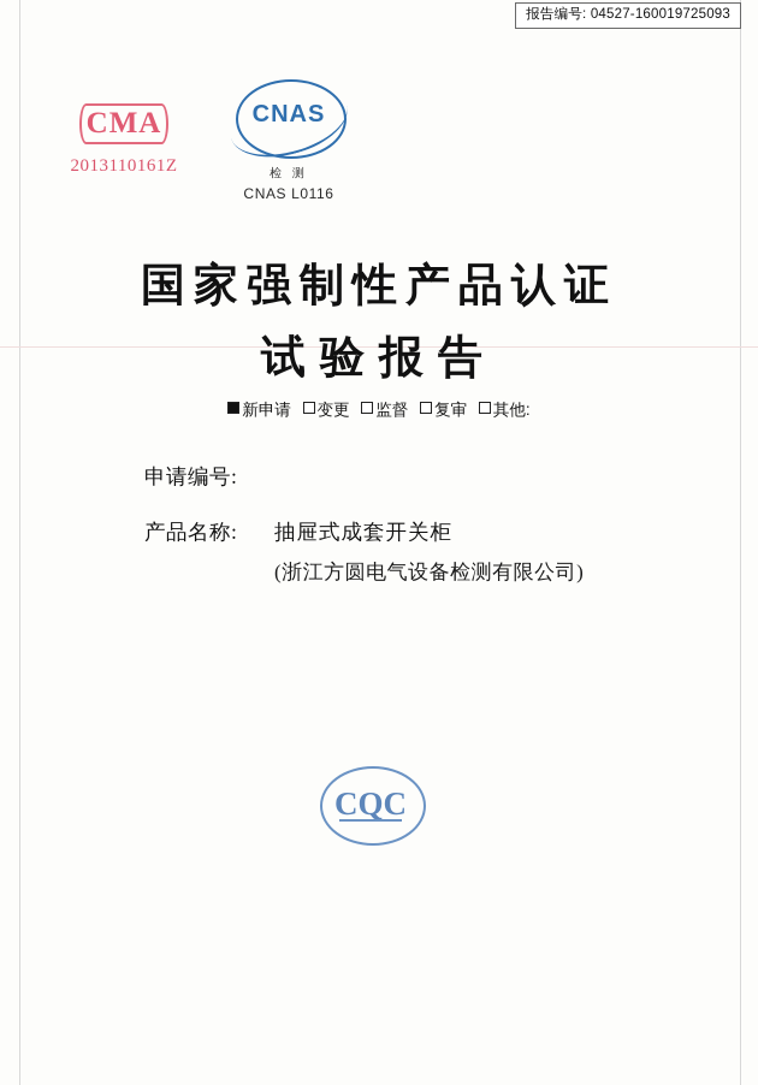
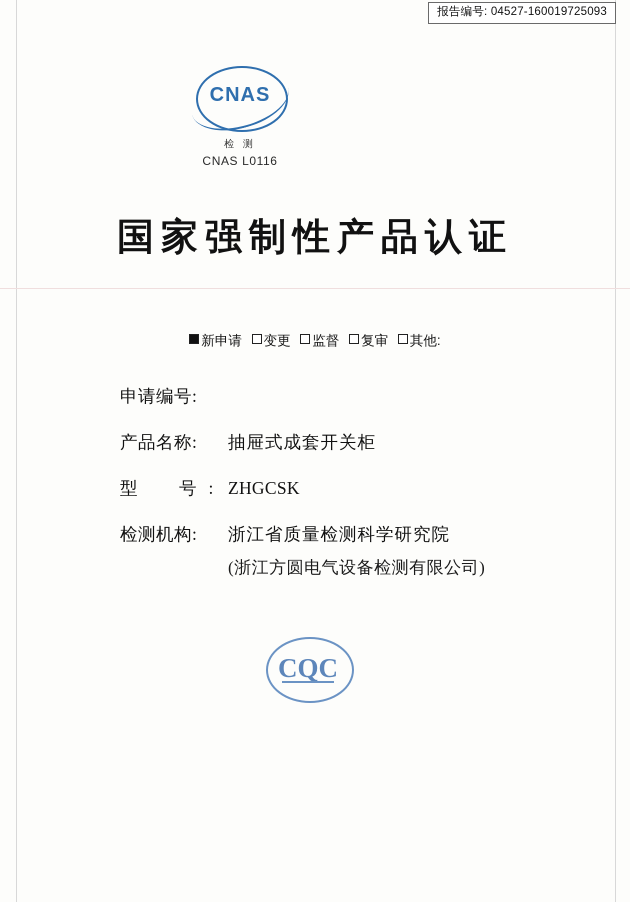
  报告编号: 04527-160019725093
- CMA
- 2013110161Z
  CNAS
  检 测
  CNAS L0116
  国家强制性产品认证
- 试验报告
  新申请 变更 监督 复审 其他:
  申请编号:
  产品名称:
  抽屉式成套开关柜
+ 型 号:
+ ZHGCSK
+ 检测机构:
+ 浙江省质量检测科学研究院
  (浙江方圆电气设备检测有限公司)
  CQC
